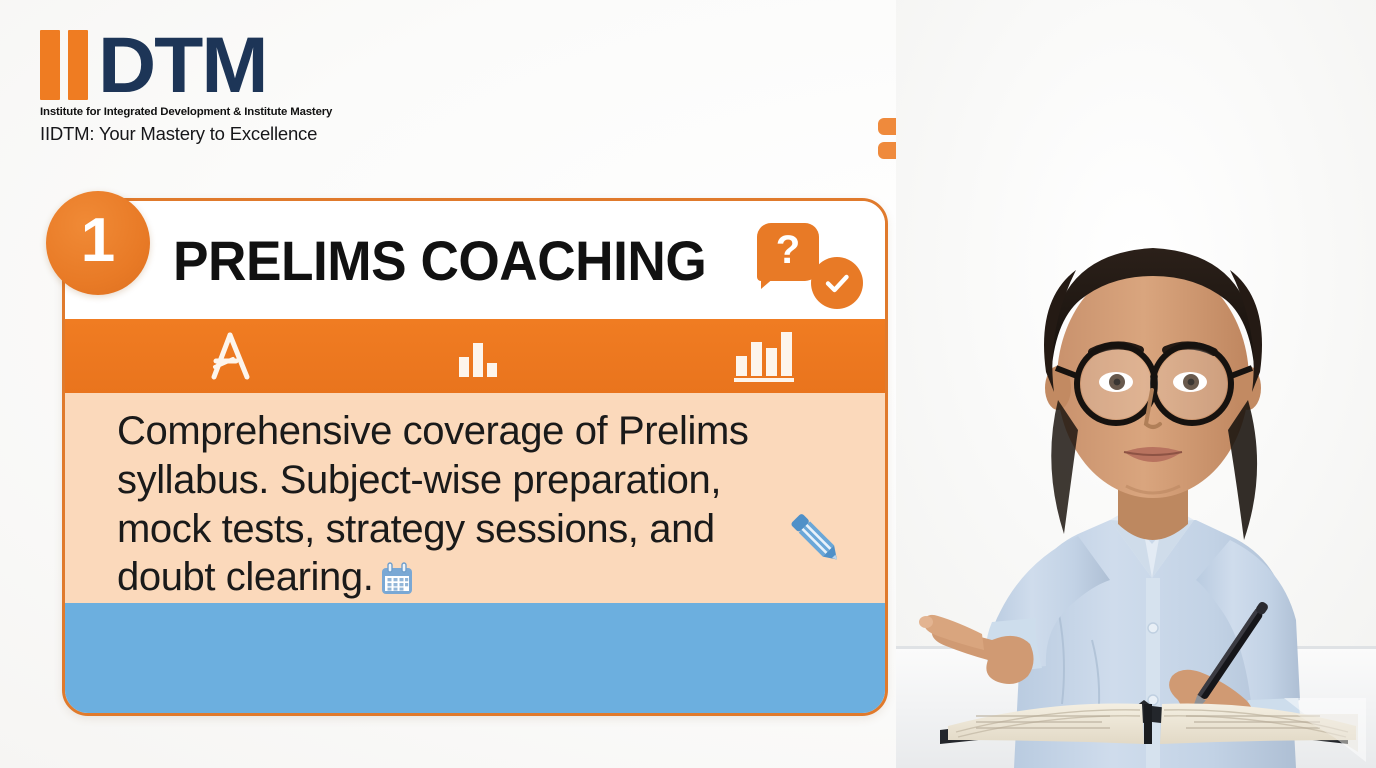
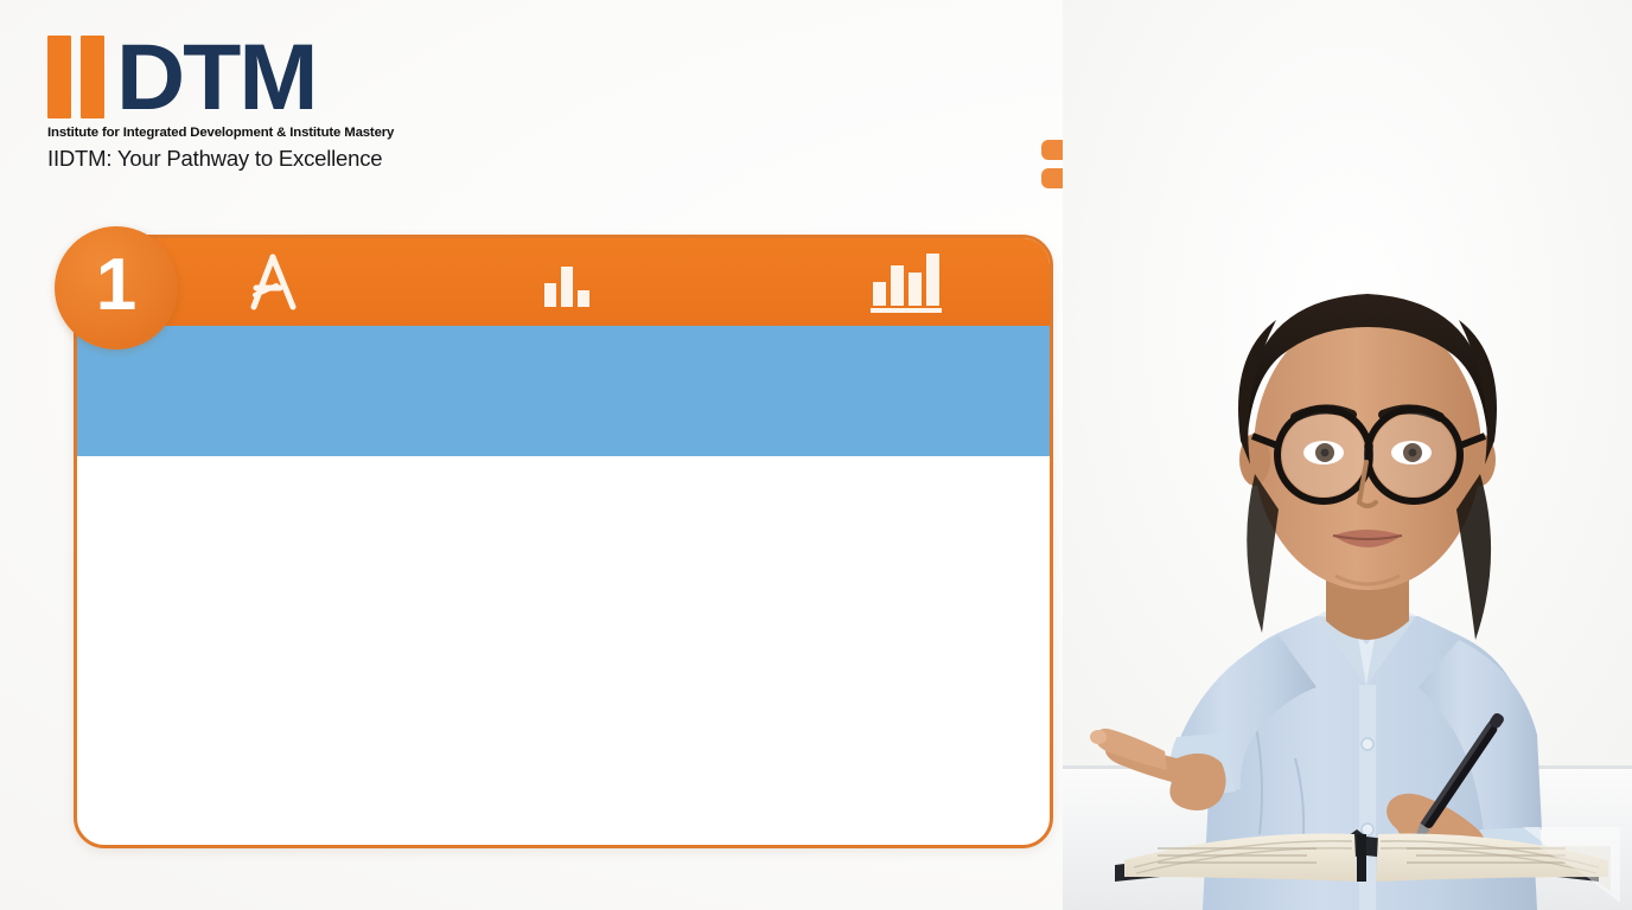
  DTM
  Institute for Integrated Development & Institute Mastery
- IIDTM: Your Mastery to Excellence
+ IIDTM: Your Pathway to Excellence
- PRELIMS COACHING
- ?
- Comprehensive coverage of Prelims syllabus. Subject-wise preparation, mock tests, strategy sessions, and doubt clearing.
  1
